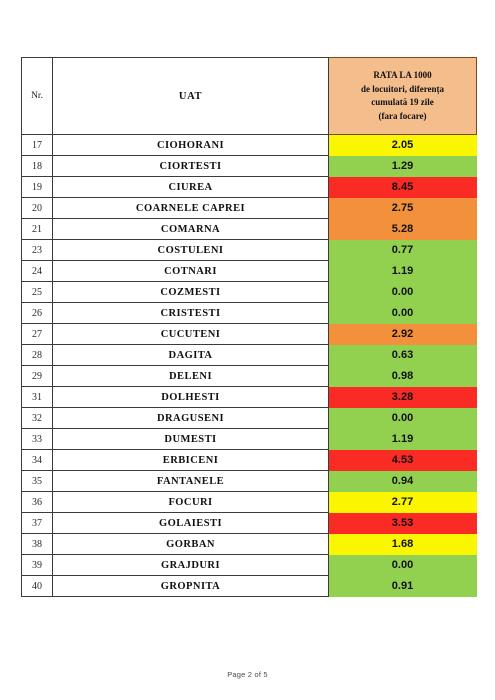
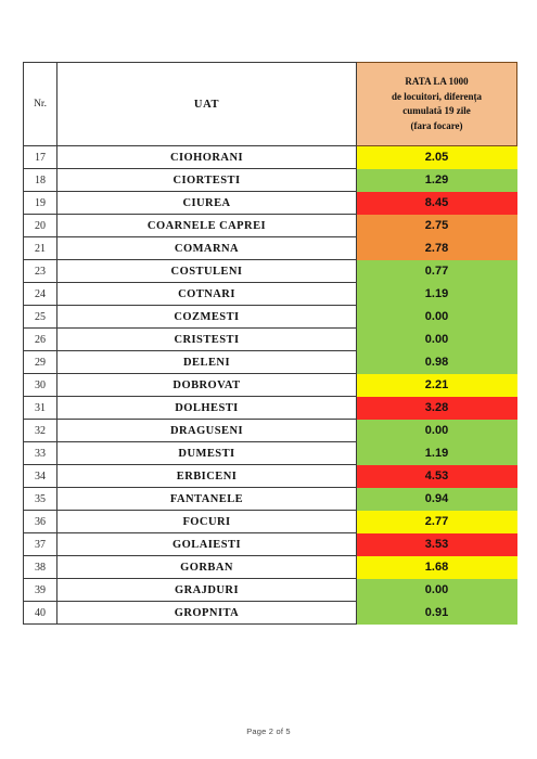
  Nr.	UAT	RATA LA 1000 de locuitori, diferența cumulată 19 zile (fara focare)
  17	CIOHORANI	2.05
  18	CIORTESTI	1.29
  19	CIUREA	8.45
  20	COARNELE CAPREI	2.75
- 21	COMARNA	5.28
+ 21	COMARNA	2.78
  23	COSTULENI	0.77
  24	COTNARI	1.19
  25	COZMESTI	0.00
  26	CRISTESTI	0.00
- 27	CUCUTENI	2.92
- 28	DAGITA	0.63
  29	DELENI	0.98
+ 30	DOBROVAT	2.21
  31	DOLHESTI	3.28
  32	DRAGUSENI	0.00
  33	DUMESTI	1.19
  34	ERBICENI	4.53
  35	FANTANELE	0.94
  36	FOCURI	2.77
  37	GOLAIESTI	3.53
  38	GORBAN	1.68
  39	GRAJDURI	0.00
  40	GROPNITA	0.91
  Page 2 of 5
